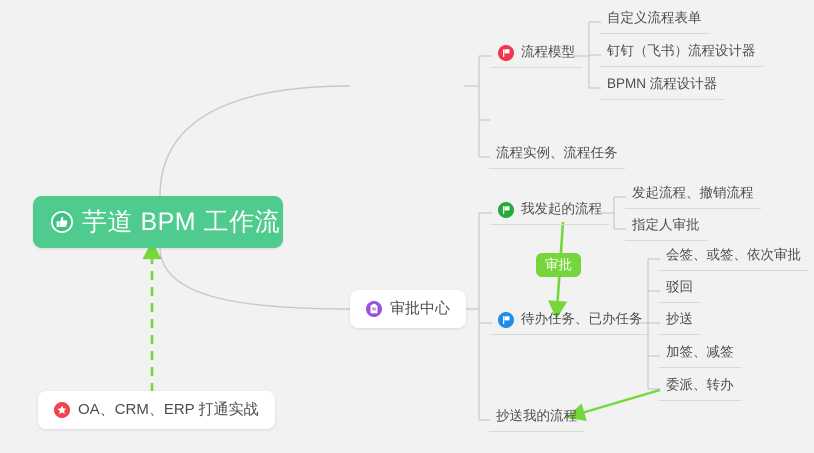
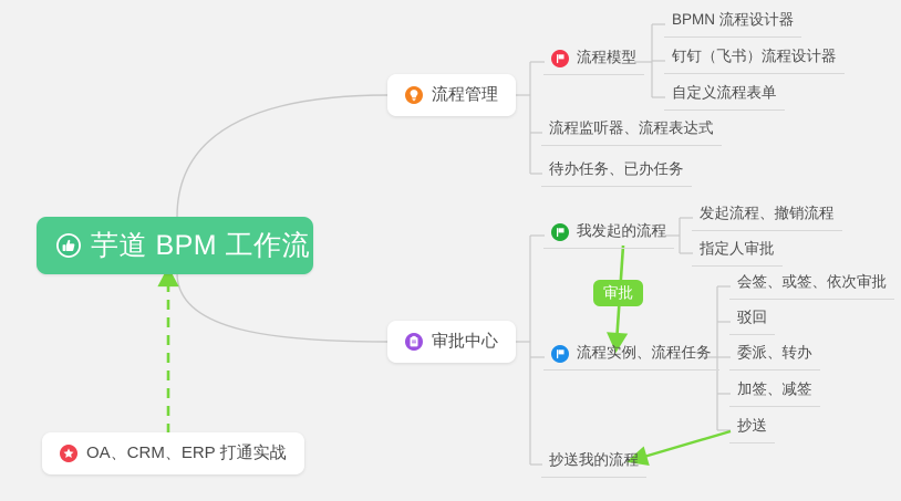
  芋道 BPM 工作流
+ 流程管理
  流程模型
- 自定义流程表单
+ BPMN 流程设计器
  钉钉（飞书）流程设计器
- BPMN 流程设计器
+ 自定义流程表单
+ 流程监听器、流程表达式
- 流程实例、流程任务
+ 待办任务、已办任务
  审批中心
  我发起的流程
  发起流程、撤销流程
  指定人审批
  审批
- 待办任务、已办任务
+ 流程实例、流程任务
  会签、或签、依次审批
  驳回
- 抄送
+ 委派、转办
  加签、减签
- 委派、转办
+ 抄送
  抄送我的流程
  OA、CRM、ERP 打通实战
